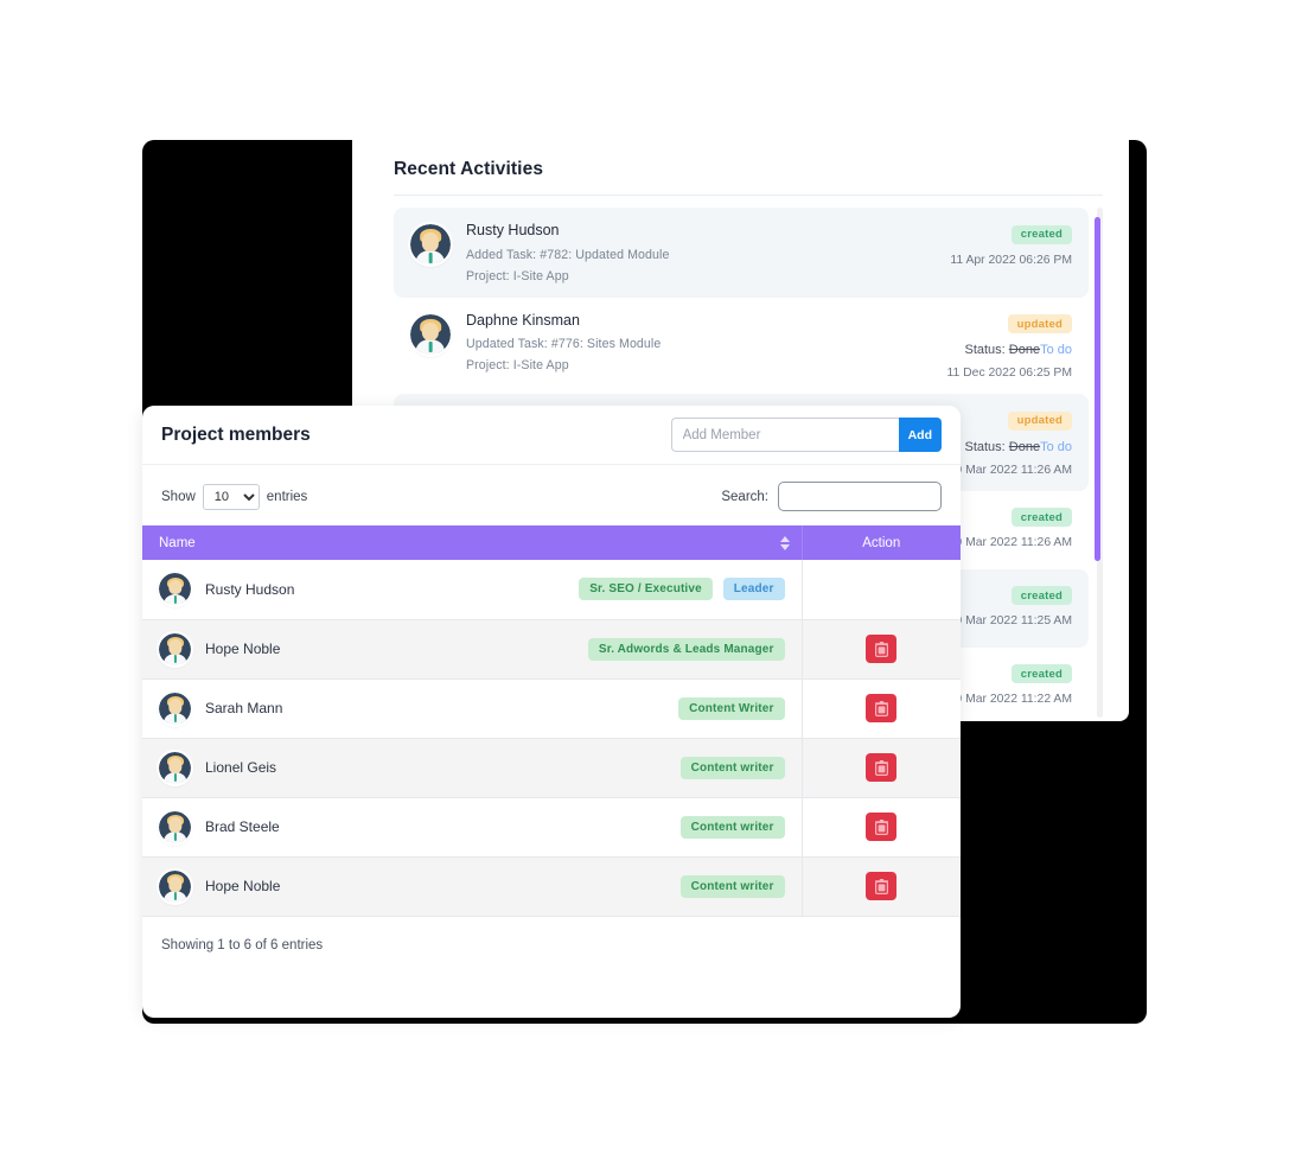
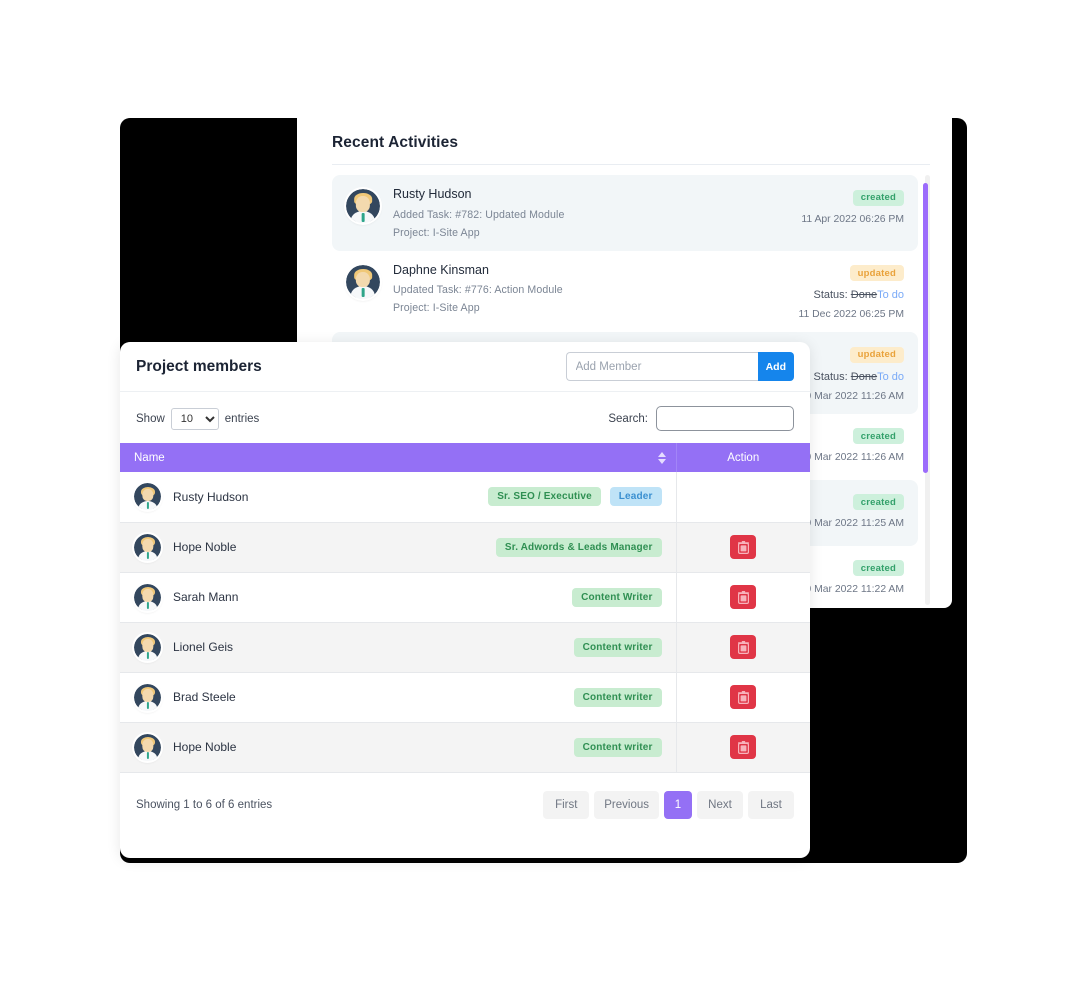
  Recent Activities
  Rusty Hudson
  Added Task: #782: Updated Module
  Project: I-Site App
  created
  11 Apr 2022 06:26 PM
  Daphne Kinsman
- Updated Task: #776: Sites Module
+ Updated Task: #776: Action Module
  Project: I-Site App
  updated
  Status: DoneTo do
  11 Dec 2022 06:25 PM
  updated
  Status: DoneTo do
  Mar 2022 11:26 AM
  created
  Mar 2022 11:26 AM
  created
  Mar 2022 11:25 AM
  created
  Mar 2022 11:22 AM
  Project members
  Add Member
  Add
  Show
  10
  entries
  Search:
  Name	Action
  Rusty Hudson Sr. SEO / Executive Leader
  Hope Noble Sr. Adwords & Leads Manager
  Sarah Mann Content Writer
  Lionel Geis Content writer
  Brad Steele Content writer
  Hope Noble Content writer
  Showing 1 to 6 of 6 entries
+ First
+ Previous
+ 1
+ Next
+ Last
